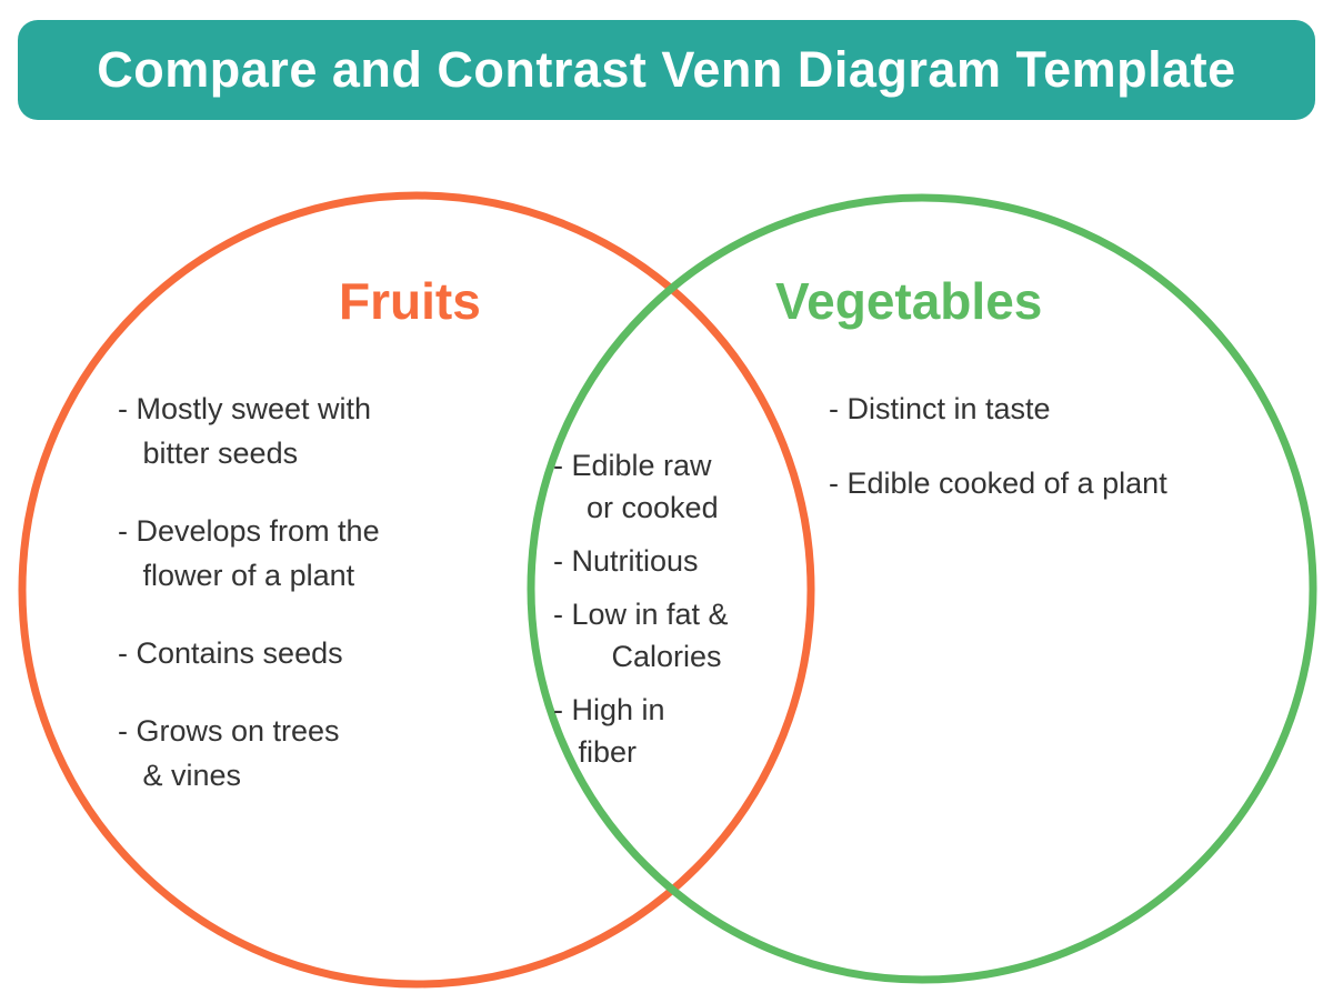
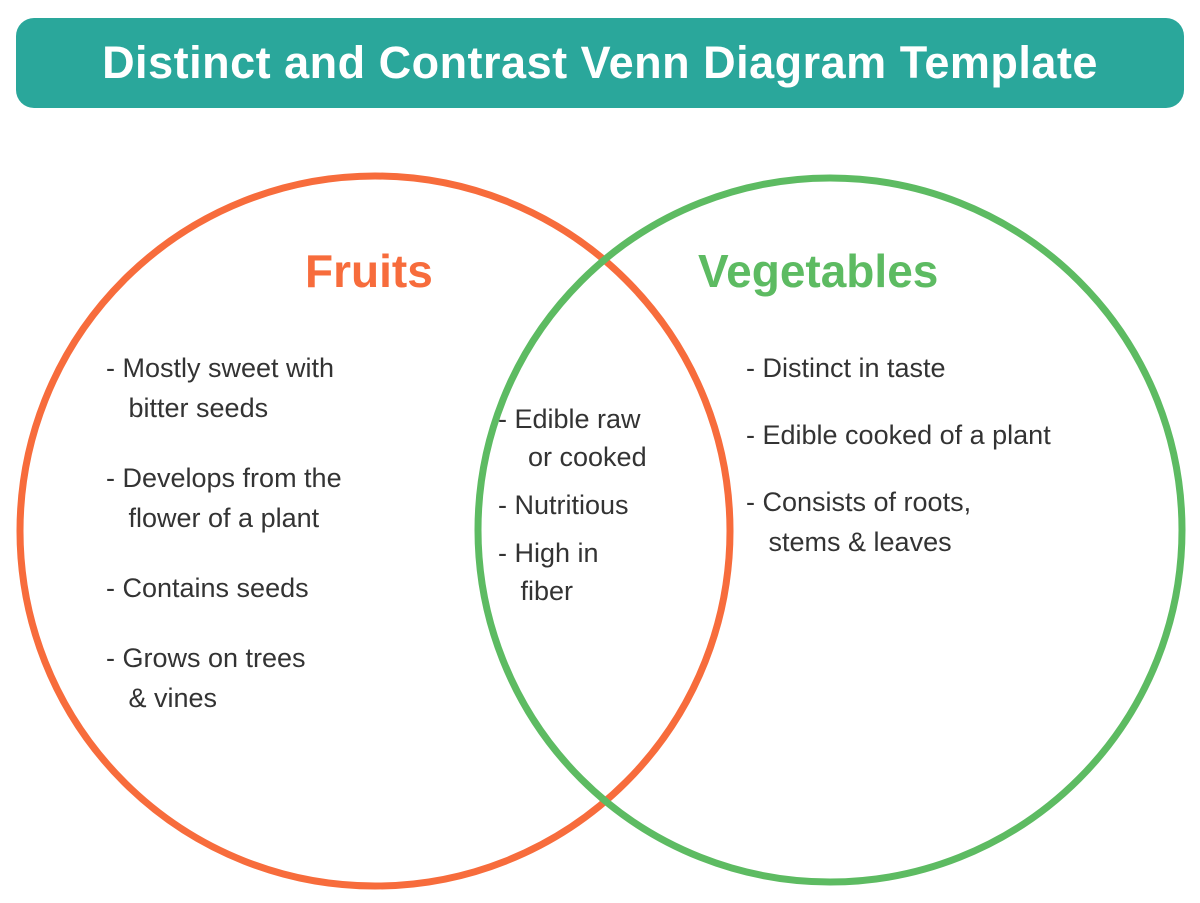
- Compare and Contrast Venn Diagram Template
+ Distinct and Contrast Venn Diagram Template
  Fruits
  Vegetables
  - Mostly sweet with
  bitter seeds
  - Develops from the
  flower of a plant
  - Contains seeds
  - Grows on trees
  & vines
  - Edible raw
  or cooked
  - Nutritious
- - Low in fat &
- Calories
  - High in
  fiber
  - Distinct in taste
  - Edible cooked of a plant
+ - Consists of roots,
+ stems & leaves
